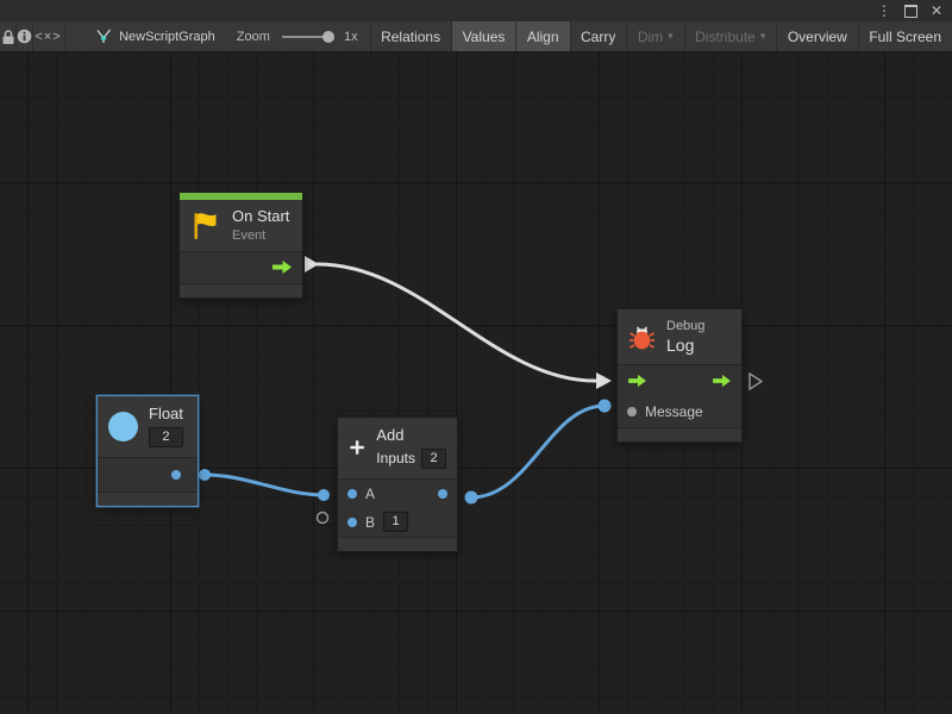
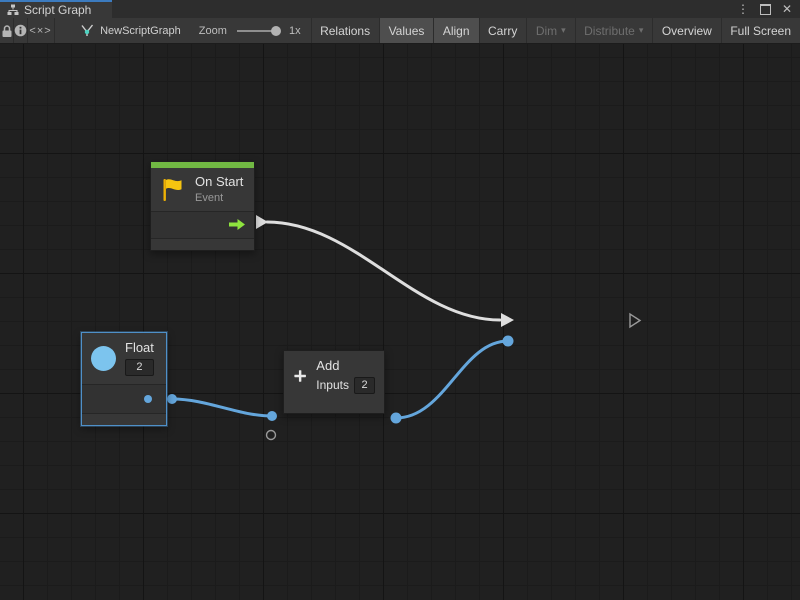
+ Script Graph
  ⋮
  ✕
  <×>
  NewScriptGraph
  Zoom
  1x
  Relations
  Values
  Align
  Carry
  Dim
  ▾
  Distribute
  ▾
  Overview
  Full Screen
  On Start
  Event
  Float
  2
  Add
  Inputs
  2
- A
- B
- 1
- Debug
- Log
- Message
